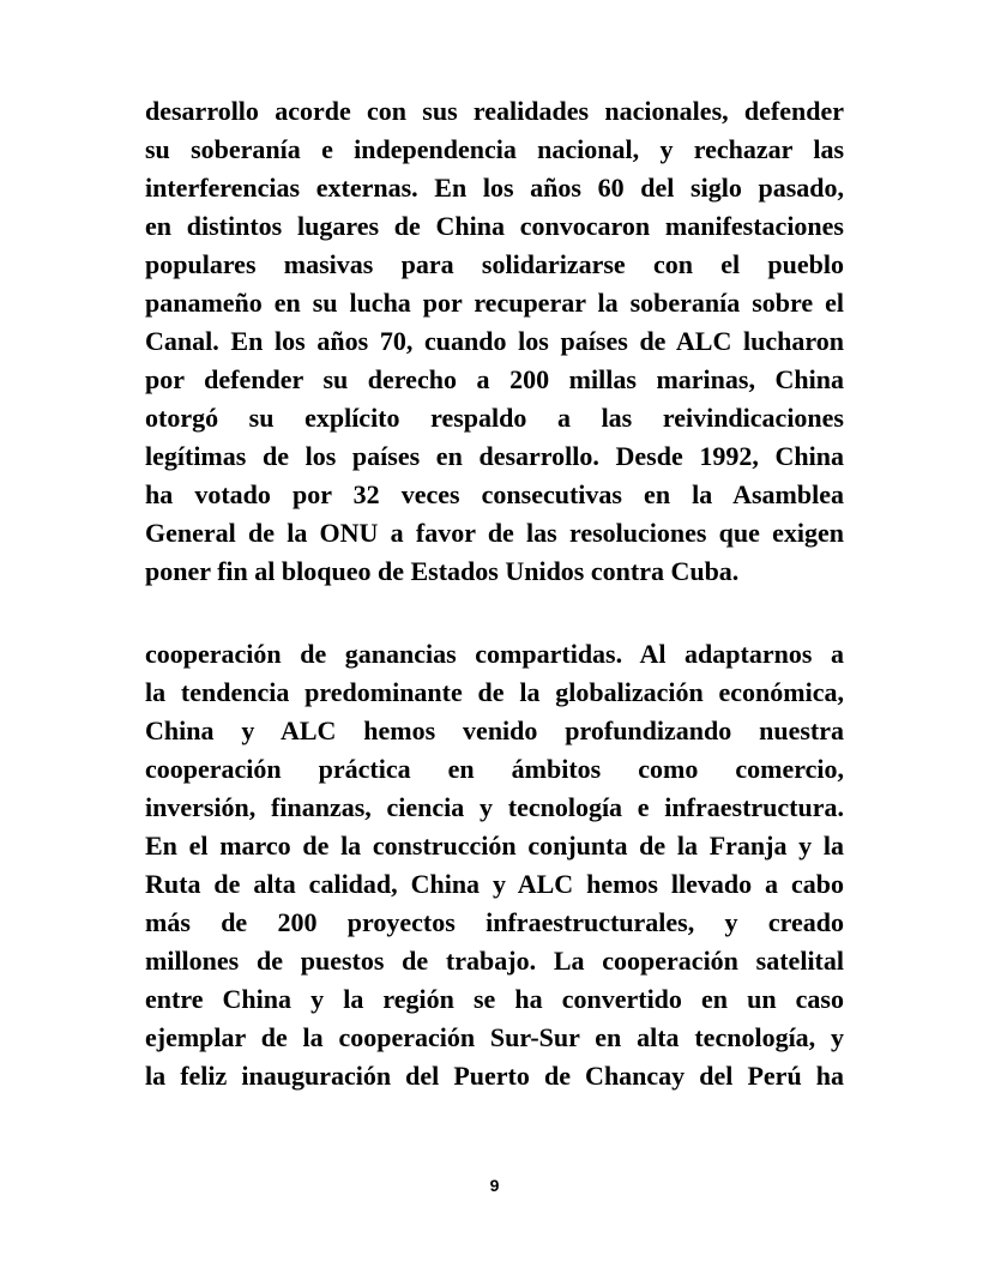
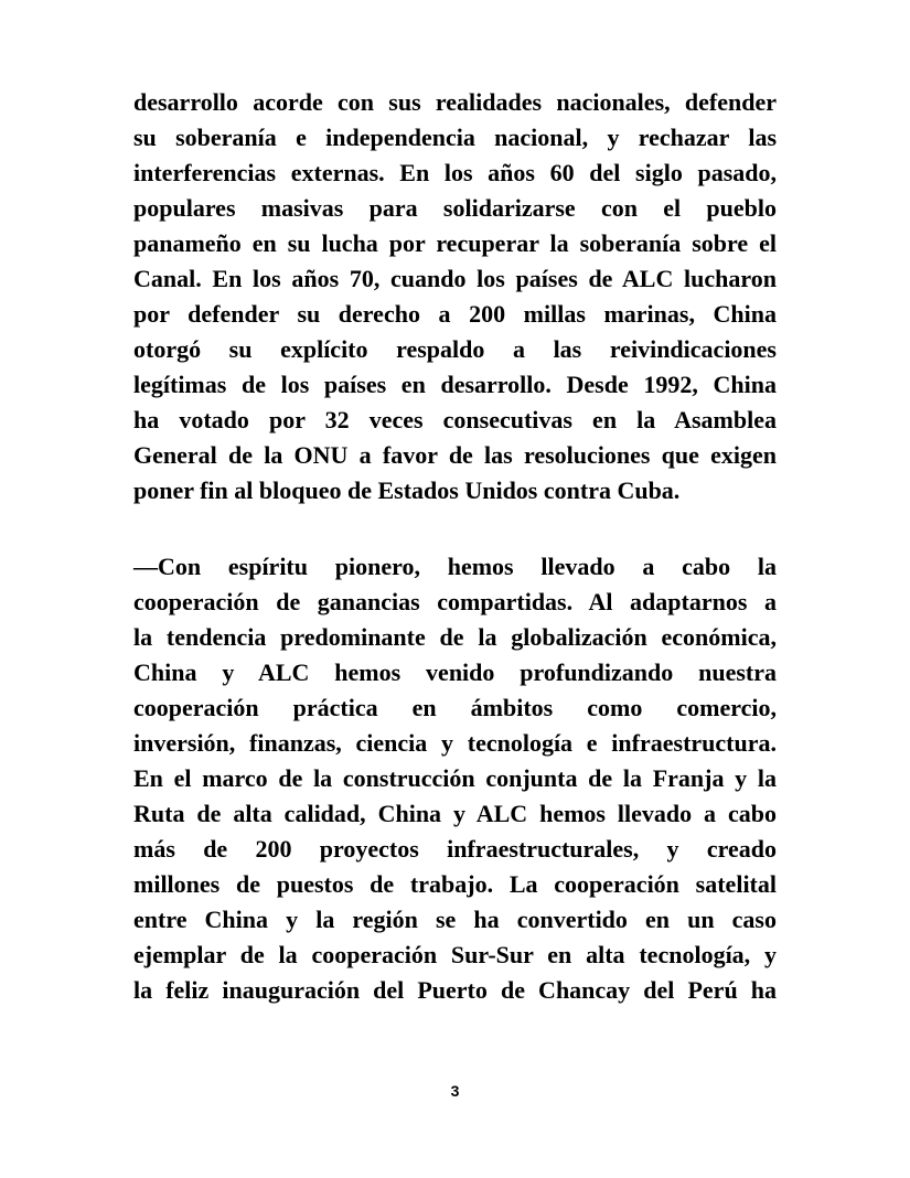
  desarrollo acorde con sus realidades nacionales, defender
  su soberanía e independencia nacional, y rechazar las
  interferencias externas. En los años 60 del siglo pasado,
- en distintos lugares de China convocaron manifestaciones
  populares masivas para solidarizarse con el pueblo
  panameño en su lucha por recuperar la soberanía sobre el
  Canal. En los años 70, cuando los países de ALC lucharon
  por defender su derecho a 200 millas marinas, China
  otorgó su explícito respaldo a las reivindicaciones
  legítimas de los países en desarrollo. Desde 1992, China
  ha votado por 32 veces consecutivas en la Asamblea
  General de la ONU a favor de las resoluciones que exigen
  poner fin al bloqueo de Estados Unidos contra Cuba.
+ —Con espíritu pionero, hemos llevado a cabo la
  cooperación de ganancias compartidas. Al adaptarnos a
  la tendencia predominante de la globalización económica,
  China y ALC hemos venido profundizando nuestra
  cooperación práctica en ámbitos como comercio,
  inversión, finanzas, ciencia y tecnología e infraestructura.
  En el marco de la construcción conjunta de la Franja y la
  Ruta de alta calidad, China y ALC hemos llevado a cabo
  más de 200 proyectos infraestructurales, y creado
  millones de puestos de trabajo. La cooperación satelital
  entre China y la región se ha convertido en un caso
  ejemplar de la cooperación Sur-Sur en alta tecnología, y
  la feliz inauguración del Puerto de Chancay del Perú ha
- 9
+ 3
